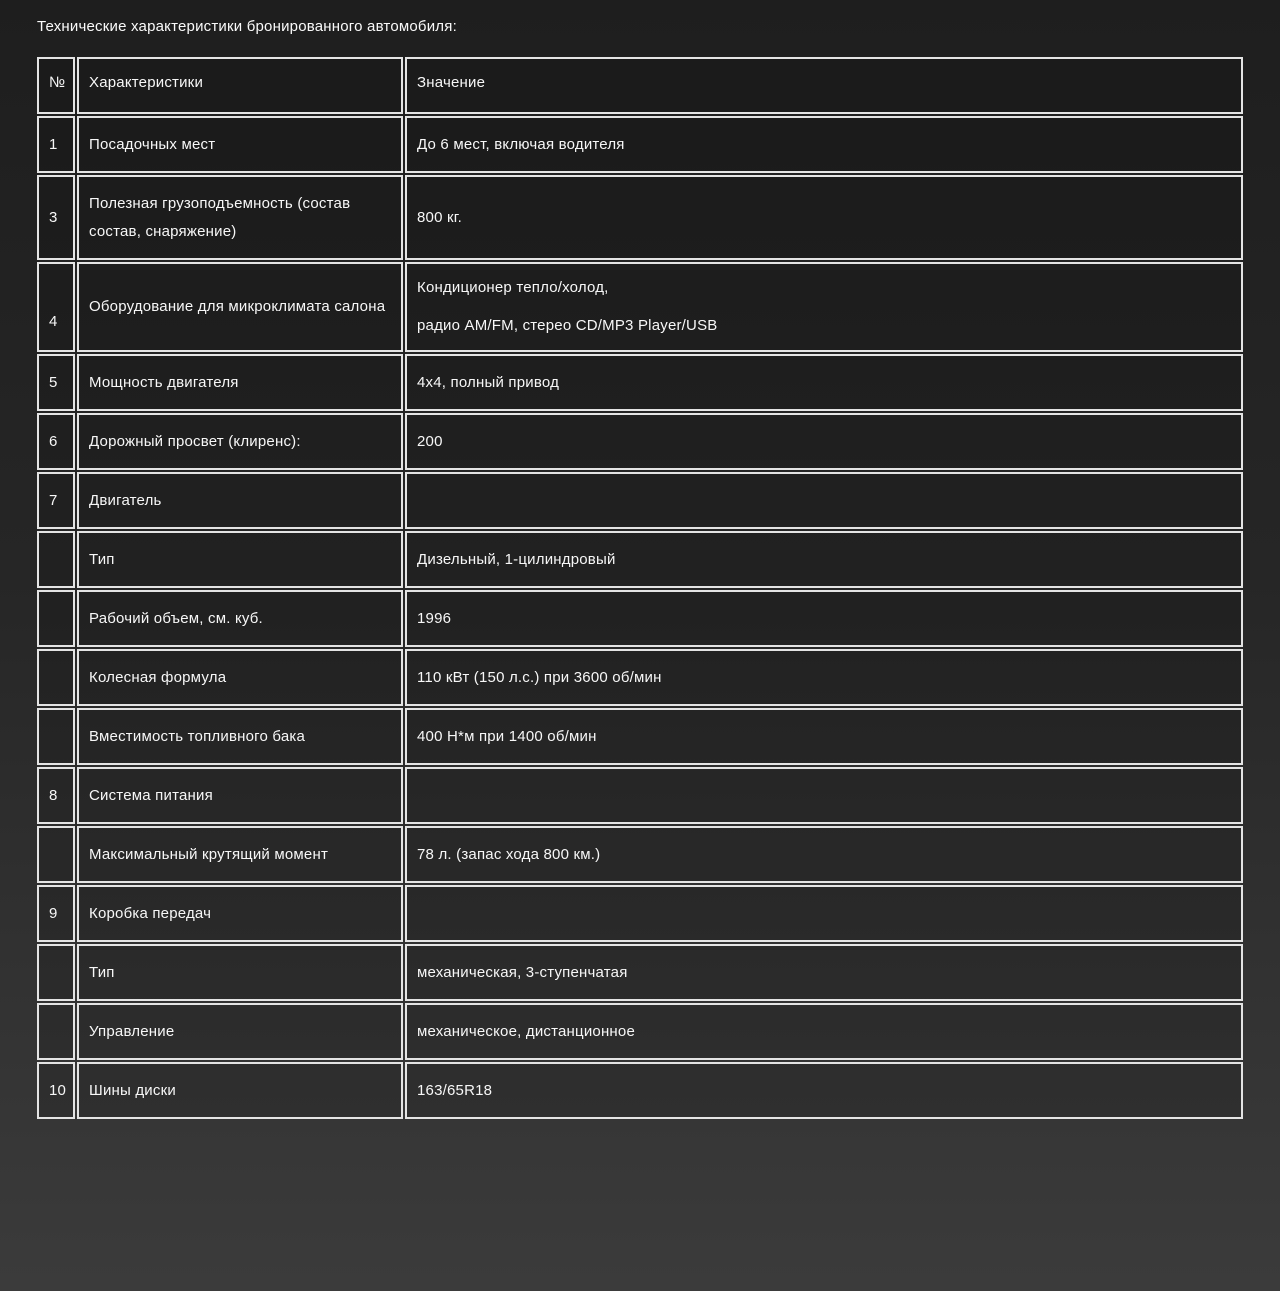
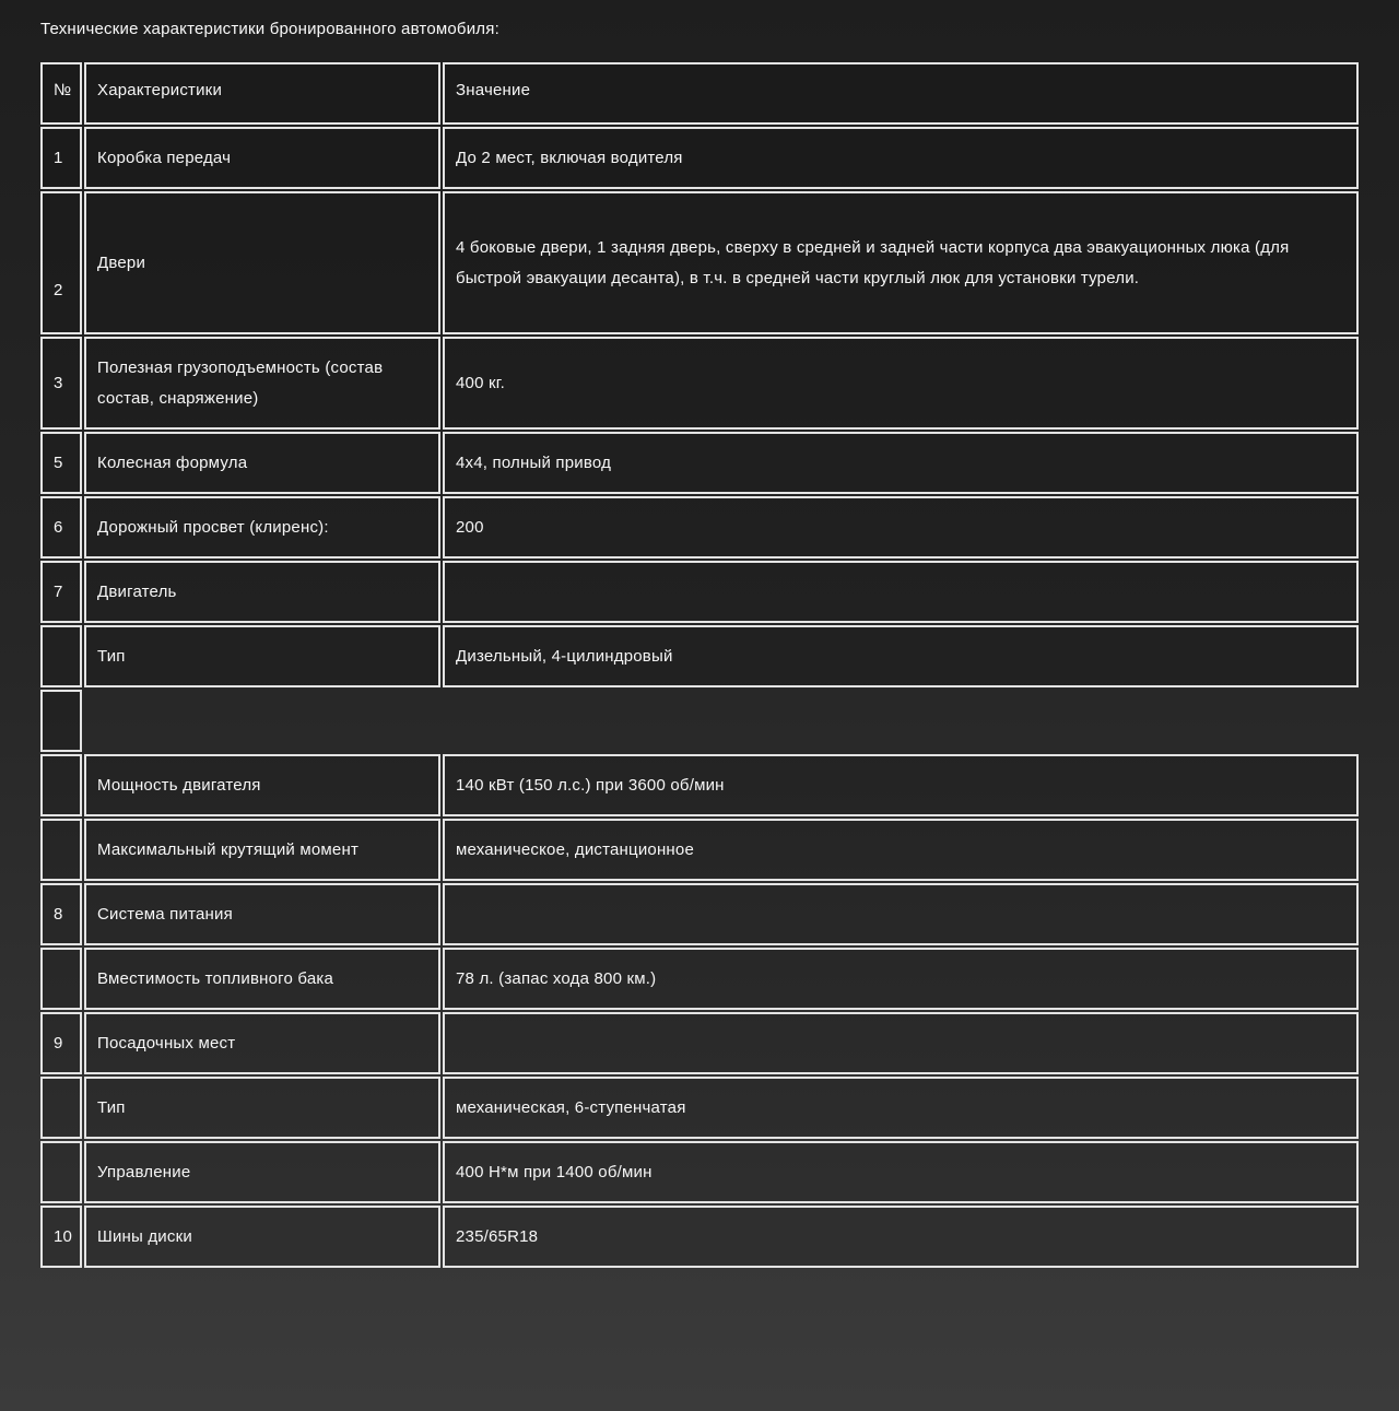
  Технические характеристики бронированного автомобиля:
  №
  Характеристики
  Значение
  1
- Посадочных мест
+ Коробка передач
- До 6 мест, включая водителя
+ До 2 мест, включая водителя
+ 2
+ Двери
+ 4 боковые двери, 1 задняя дверь, сверху в средней и задней части корпуса два эвакуационных люка (для быстрой эвакуации десанта), в т.ч. в средней части круглый люк для установки турели.
  3
  Полезная грузоподъемность (состав состав, снаряжение)
- 800 кг.
+ 400 кг.
- 4
- Оборудование для микроклимата салона
- Кондиционер тепло/холод,
- радио AM/FM, стерео CD/MP3 Player/USB
  5
- Мощность двигателя
+ Колесная формула
  4х4, полный привод
  6
  Дорожный просвет (клиренс):
  200
  7
  Двигатель
  Тип
- Дизельный, 1-цилиндровый
+ Дизельный, 4-цилиндровый
- Рабочий объем, см. куб.
- 1996
- Колесная формула
+ Мощность двигателя
- 110 кВт (150 л.с.) при 3600 об/мин
+ 140 кВт (150 л.с.) при 3600 об/мин
- Вместимость топливного бака
+ Максимальный крутящий момент
- 400 Н*м при 1400 об/мин
+ механическое, дистанционное
  8
  Система питания
- Максимальный крутящий момент
+ Вместимость топливного бака
  78 л. (запас хода 800 км.)
  9
- Коробка передач
+ Посадочных мест
  Тип
- механическая, 3-ступенчатая
+ механическая, 6-ступенчатая
  Управление
- механическое, дистанционное
+ 400 Н*м при 1400 об/мин
  10
  Шины диски
- 163/65R18
+ 235/65R18
